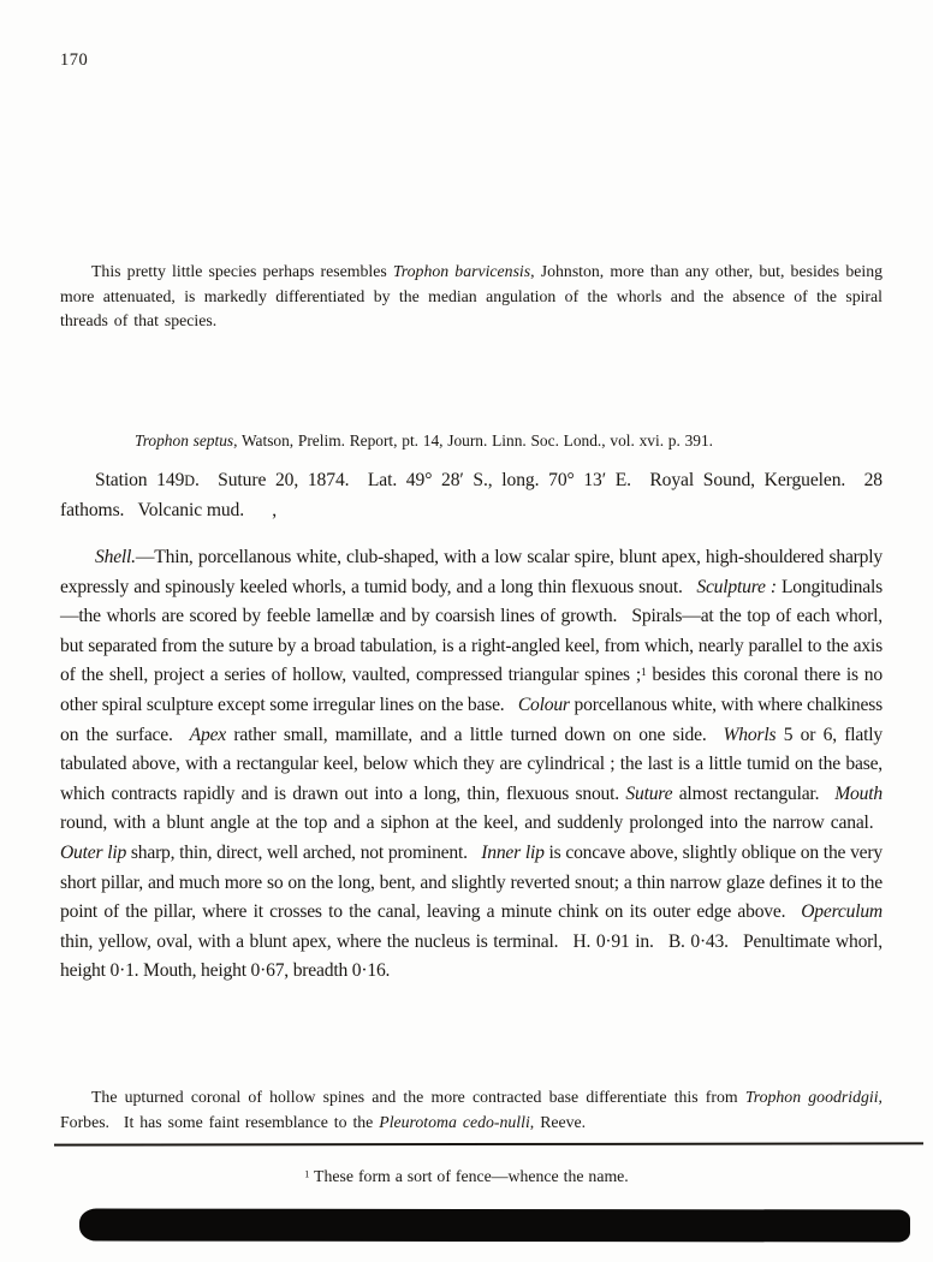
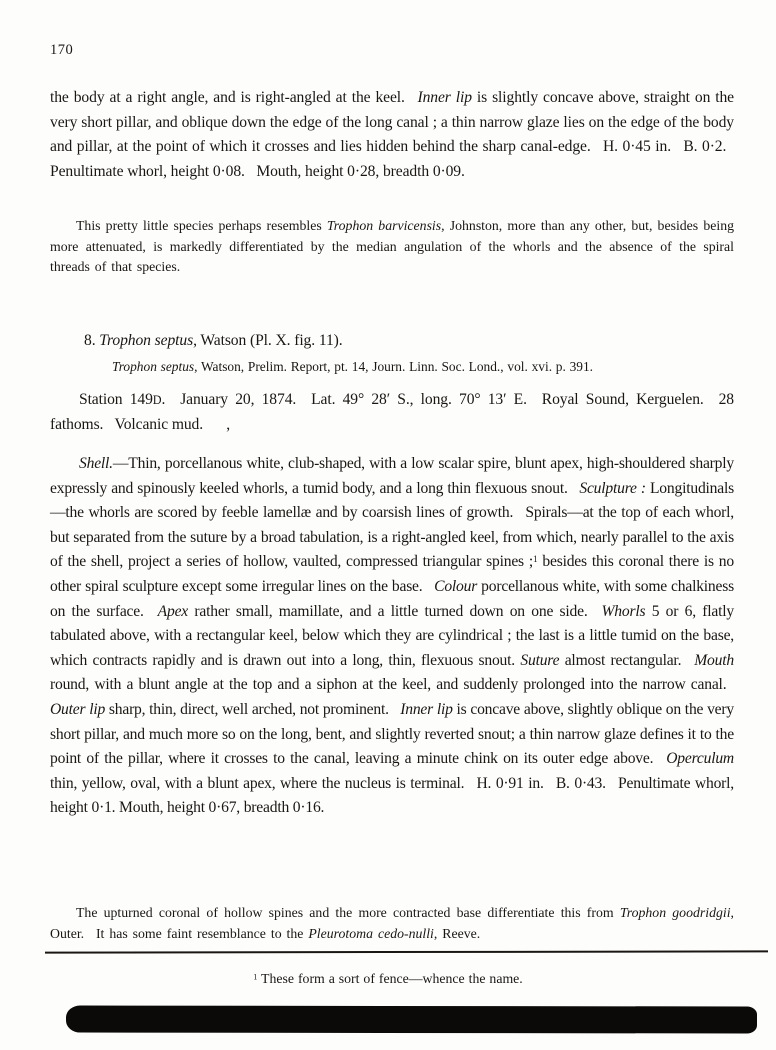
  170
+ the body at a right angle, and is right-angled at the keel. Inner lip is slightly concave above, straight on the very short pillar, and oblique down the edge of the long canal ; a thin narrow glaze lies on the edge of the body and pillar, at the point of which it crosses and lies hidden behind the sharp canal-edge. H. 0·45 in. B. 0·2. Penultimate whorl, height 0·08. Mouth, height 0·28, breadth 0·09.
  This pretty little species perhaps resembles Trophon barvicensis, Johnston, more than any other, but, besides being more attenuated, is markedly differentiated by the median angulation of the whorls and the absence of the spiral threads of that species.
+ 8. Trophon septus, Watson (Pl. X. fig. 11).
  Trophon septus, Watson, Prelim. Report, pt. 14, Journ. Linn. Soc. Lond., vol. xvi. p. 391.
- Station 149D. Suture 20, 1874. Lat. 49° 28′ S., long. 70° 13′ E. Royal Sound, Kerguelen. 28 fathoms. Volcanic mud. ,
+ Station 149D. January 20, 1874. Lat. 49° 28′ S., long. 70° 13′ E. Royal Sound, Kerguelen. 28 fathoms. Volcanic mud. ,
- Shell.—Thin, porcellanous white, club-shaped, with a low scalar spire, blunt apex, high-shouldered sharply expressly and spinously keeled whorls, a tumid body, and a long thin flexuous snout. Sculpture : Longitudinals—the whorls are scored by feeble lamellæ and by coarsish lines of growth. Spirals—at the top of each whorl, but separated from the suture by a broad tabulation, is a right-angled keel, from which, nearly parallel to the axis of the shell, project a series of hollow, vaulted, compressed triangular spines ;1 besides this coronal there is no other spiral sculpture except some irregular lines on the base. Colour porcellanous white, with where chalkiness on the surface. Apex rather small, mamillate, and a little turned down on one side. Whorls 5 or 6, flatly tabulated above, with a rectangular keel, below which they are cylindrical ; the last is a little tumid on the base, which contracts rapidly and is drawn out into a long, thin, flexuous snout. Suture almost rectangular. Mouth round, with a blunt angle at the top and a siphon at the keel, and suddenly prolonged into the narrow canal. Outer lip sharp, thin, direct, well arched, not prominent. Inner lip is concave above, slightly oblique on the very short pillar, and much more so on the long, bent, and slightly reverted snout; a thin narrow glaze defines it to the point of the pillar, where it crosses to the canal, leaving a minute chink on its outer edge above. Operculum thin, yellow, oval, with a blunt apex, where the nucleus is terminal. H. 0·91 in. B. 0·43. Penultimate whorl, height 0·1. Mouth, height 0·67, breadth 0·16.
+ Shell.—Thin, porcellanous white, club-shaped, with a low scalar spire, blunt apex, high-shouldered sharply expressly and spinously keeled whorls, a tumid body, and a long thin flexuous snout. Sculpture : Longitudinals—the whorls are scored by feeble lamellæ and by coarsish lines of growth. Spirals—at the top of each whorl, but separated from the suture by a broad tabulation, is a right-angled keel, from which, nearly parallel to the axis of the shell, project a series of hollow, vaulted, compressed triangular spines ;1 besides this coronal there is no other spiral sculpture except some irregular lines on the base. Colour porcellanous white, with some chalkiness on the surface. Apex rather small, mamillate, and a little turned down on one side. Whorls 5 or 6, flatly tabulated above, with a rectangular keel, below which they are cylindrical ; the last is a little tumid on the base, which contracts rapidly and is drawn out into a long, thin, flexuous snout. Suture almost rectangular. Mouth round, with a blunt angle at the top and a siphon at the keel, and suddenly prolonged into the narrow canal. Outer lip sharp, thin, direct, well arched, not prominent. Inner lip is concave above, slightly oblique on the very short pillar, and much more so on the long, bent, and slightly reverted snout; a thin narrow glaze defines it to the point of the pillar, where it crosses to the canal, leaving a minute chink on its outer edge above. Operculum thin, yellow, oval, with a blunt apex, where the nucleus is terminal. H. 0·91 in. B. 0·43. Penultimate whorl, height 0·1. Mouth, height 0·67, breadth 0·16.
- The upturned coronal of hollow spines and the more contracted base differentiate this from Trophon goodridgii, Forbes. It has some faint resemblance to the Pleurotoma cedo-nulli, Reeve.
+ The upturned coronal of hollow spines and the more contracted base differentiate this from Trophon goodridgii, Outer. It has some faint resemblance to the Pleurotoma cedo-nulli, Reeve.
  1 These form a sort of fence—whence the name.
